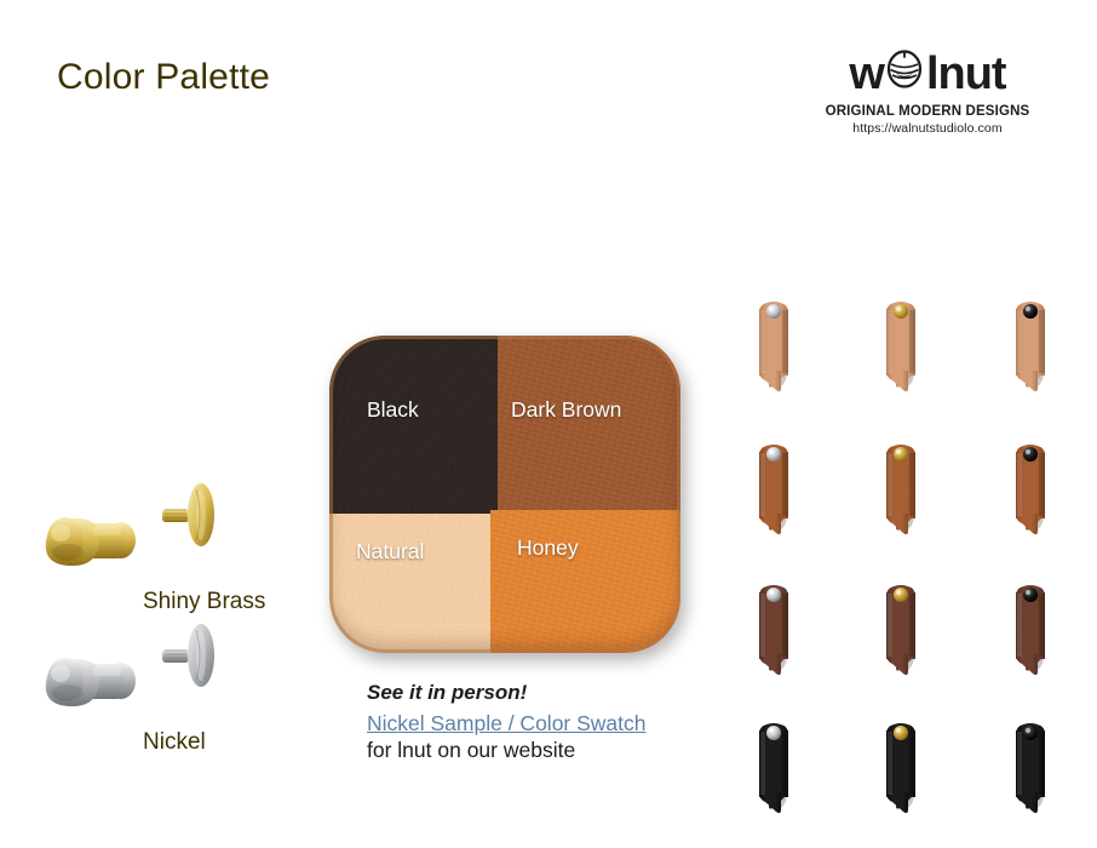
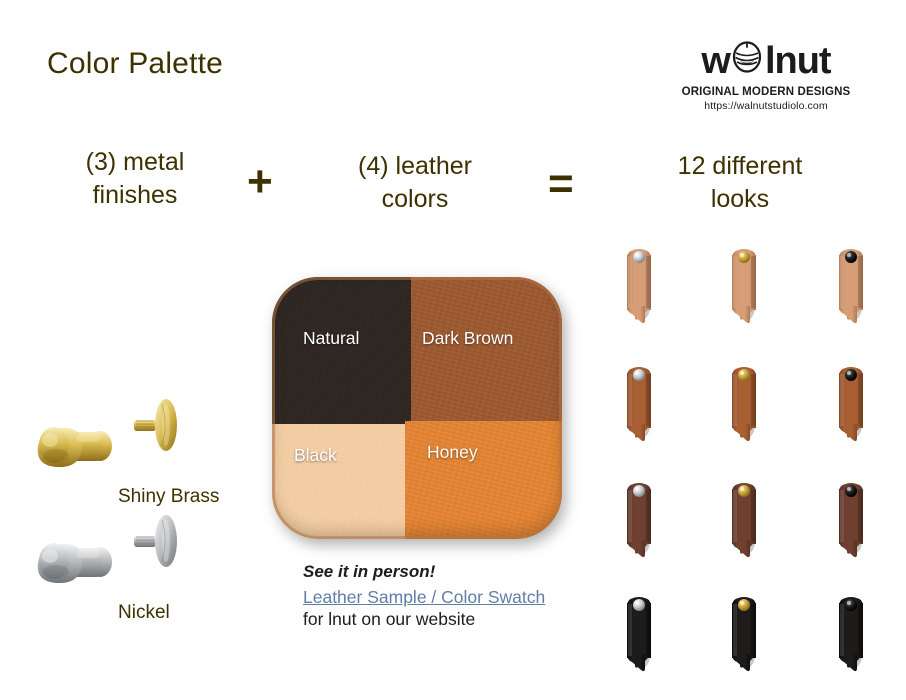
  Color Palette
  w
  lnut
  ORIGINAL MODERN DESIGNS
  https://walnutstudiolo.com
+ (3) metal
+ finishes
+ +
+ (4) leather
+ colors
+ =
+ 12 different
+ looks
  Shiny Brass
  Nickel
- Black
+ Natural
  Dark Brown
- Natural
+ Black
  Honey
  See it in person!
- Nickel Sample / Color Swatch
+ Leather Sample / Color Swatch
  for lnut on our website
